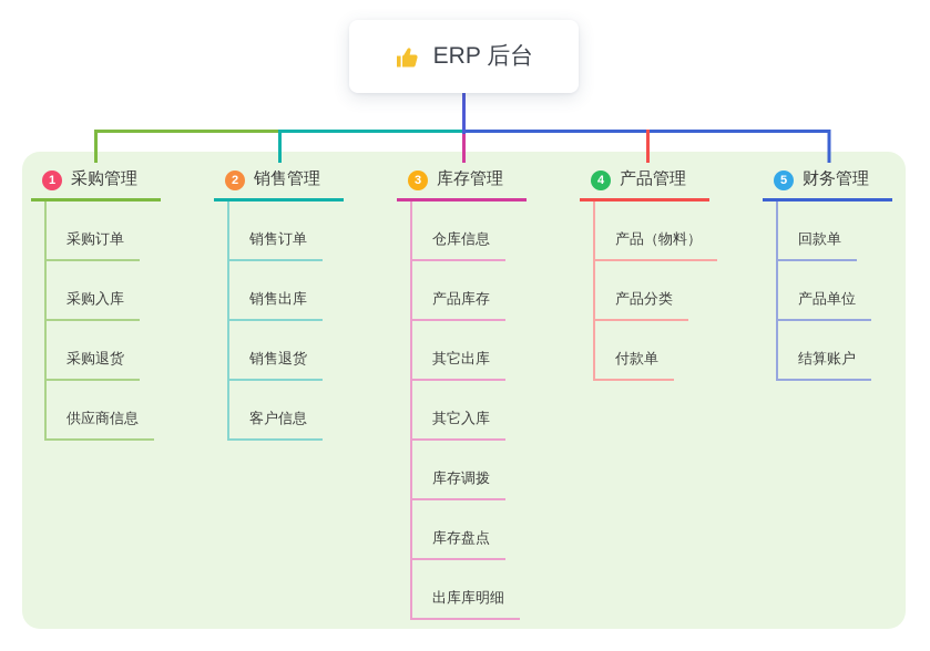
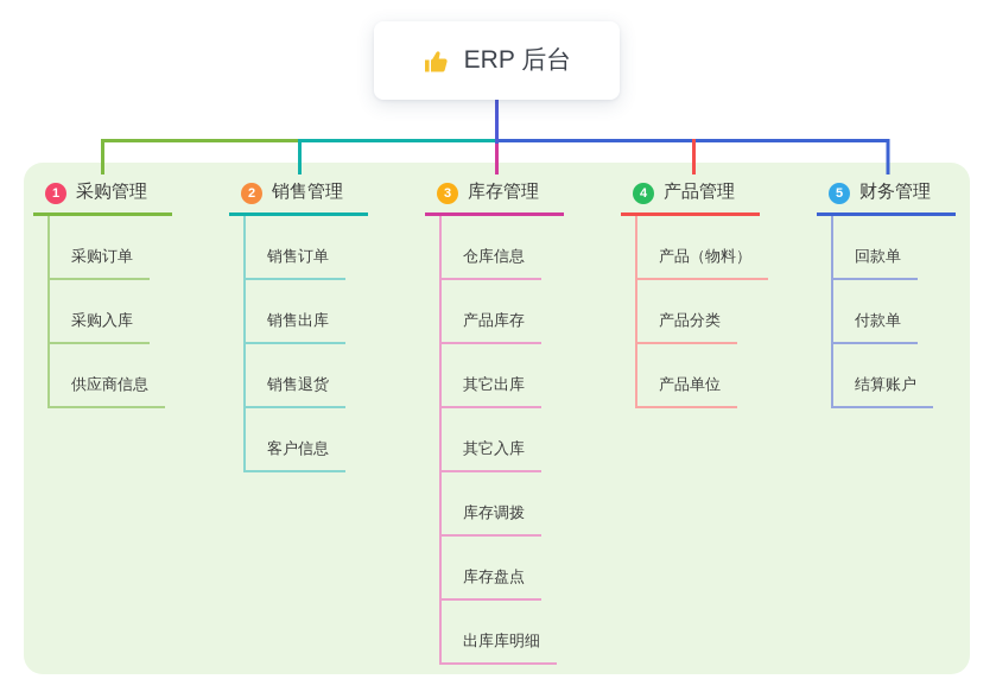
  ERP 后台
  1
  采购管理
  采购订单
  采购入库
- 采购退货
  供应商信息
  2
  销售管理
  销售订单
  销售出库
  销售退货
  客户信息
  3
  库存管理
  仓库信息
  产品库存
  其它出库
  其它入库
  库存调拨
  库存盘点
  出库库明细
  4
  产品管理
  产品（物料）
  产品分类
- 付款单
+ 产品单位
  5
  财务管理
  回款单
- 产品单位
+ 付款单
  结算账户
